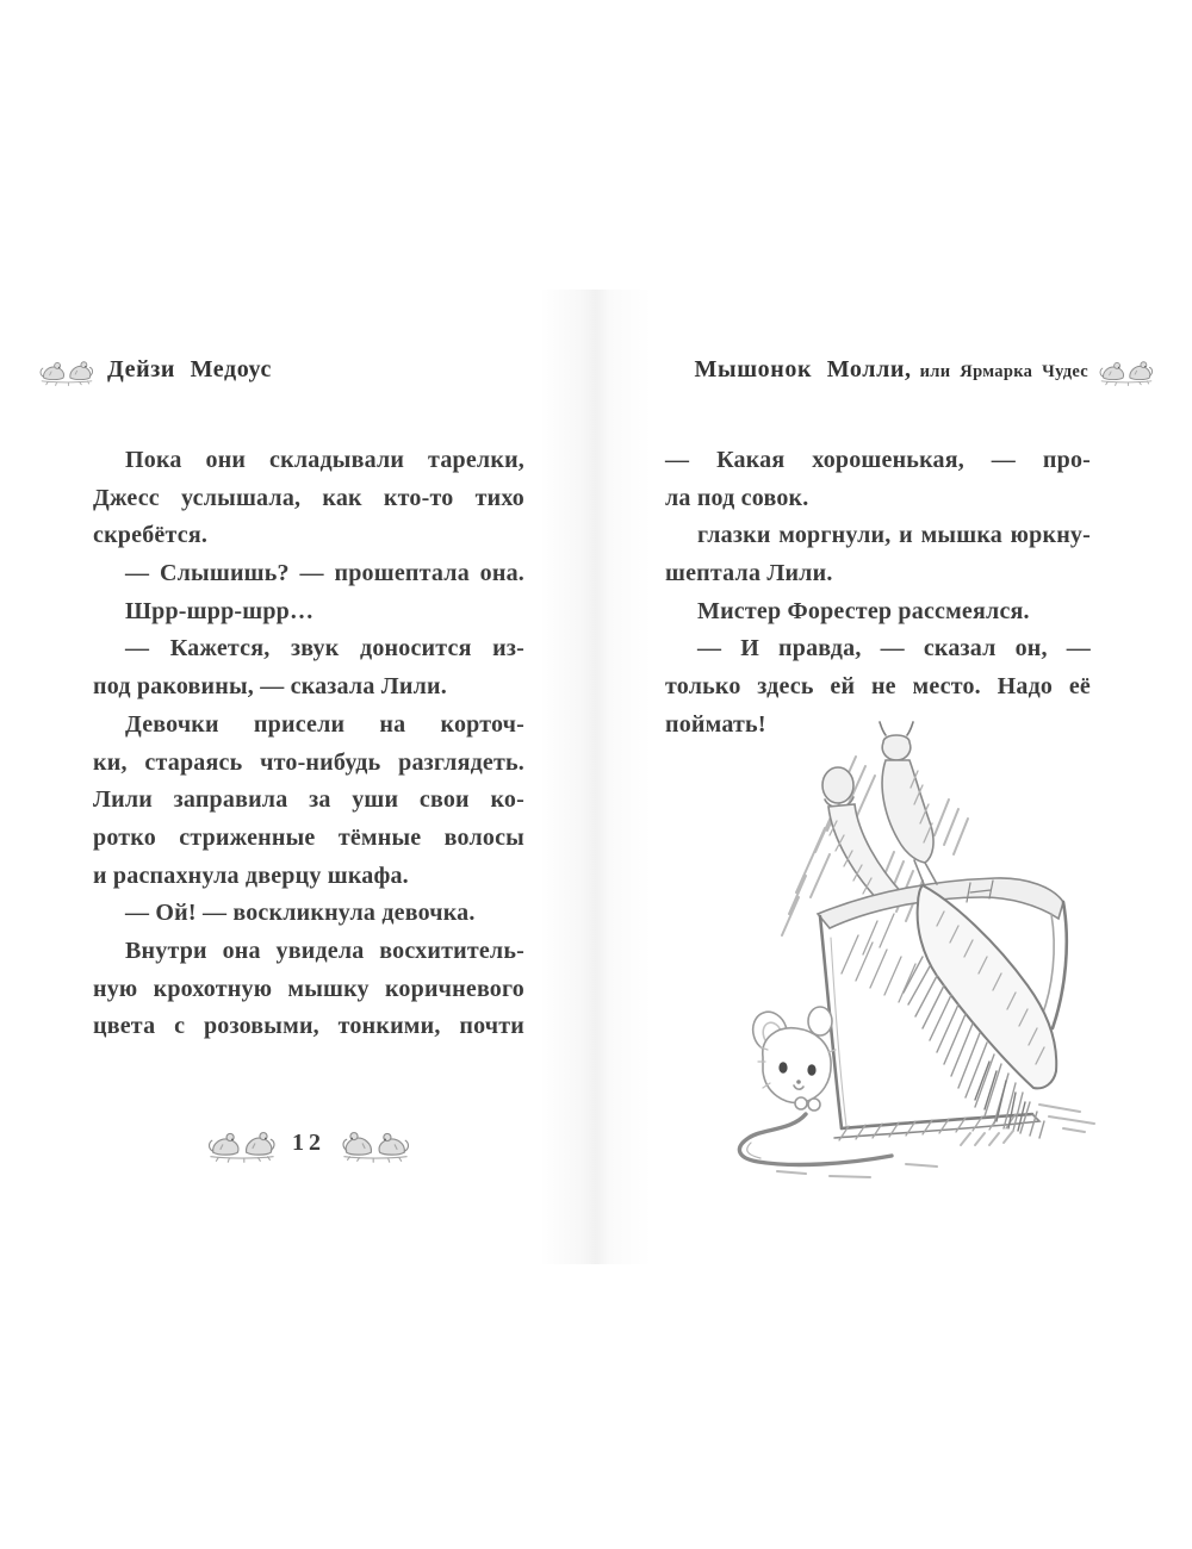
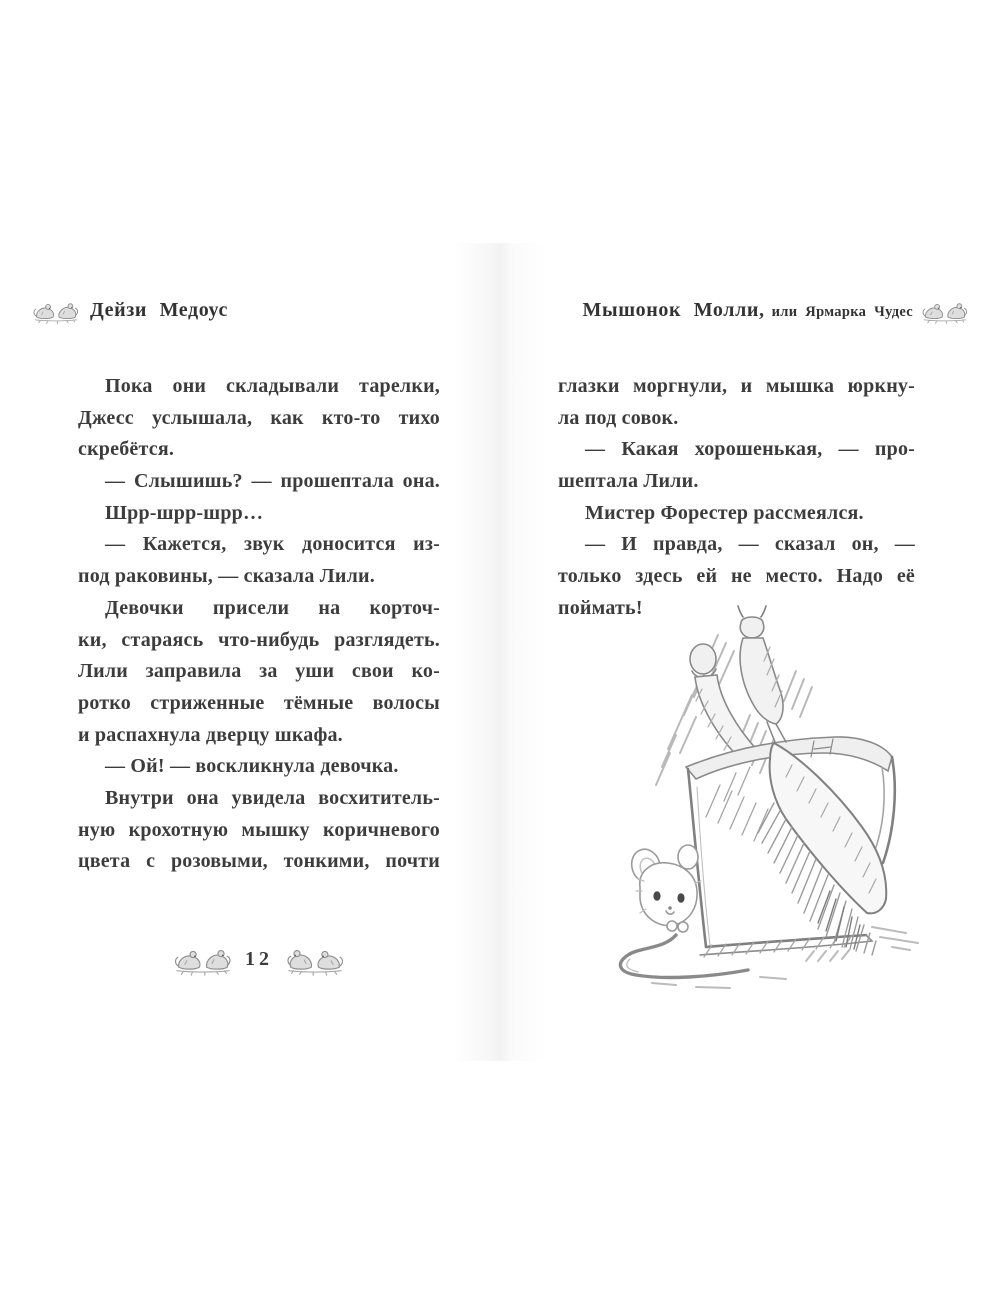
  Дейзи Медоус
  Мышонок Молли,
  или Ярмарка Чудес
  Пока они складывали тарелки,
  Джесс услышала, как кто-то тихо
  скребётся.
  — Слышишь? — прошептала она.
  Шрр-шрр-шрр…
  — Кажется, звук доносится из-
  под раковины, — сказала Лили.
  Девочки присели на корточ-
  ки, стараясь что-нибудь разглядеть.
  Лили заправила за уши свои ко-
  ротко стриженные тёмные волосы
  и распахнула дверцу шкафа.
  — Ой! — воскликнула девочка.
  Внутри она увидела восхититель-
  ную крохотную мышку коричневого
  цвета с розовыми, тонкими, почти
- — Какая хорошенькая, — про-
+ глазки моргнули, и мышка юркну-
  ла под совок.
- глазки моргнули, и мышка юркну-
+ — Какая хорошенькая, — про-
  шептала Лили.
  Мистер Форестер рассмеялся.
  — И правда, — сказал он, —
  только здесь ей не место. Надо её
  поймать!
  12
